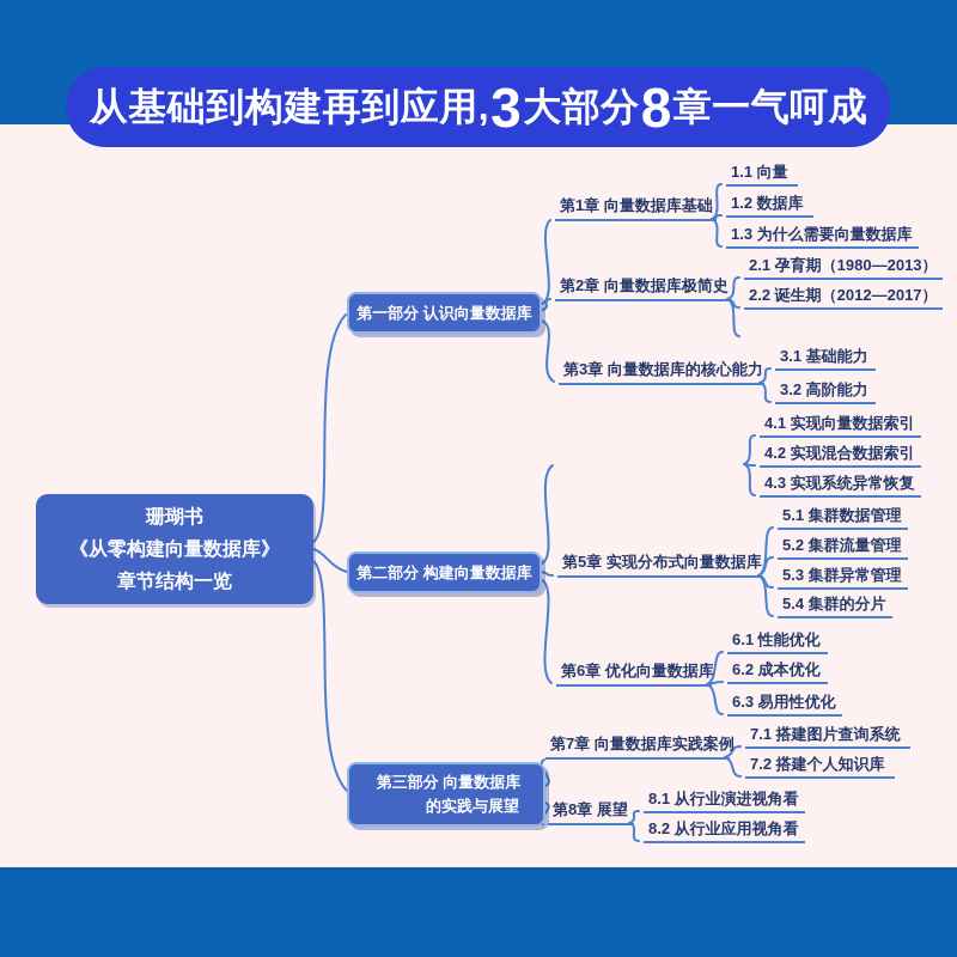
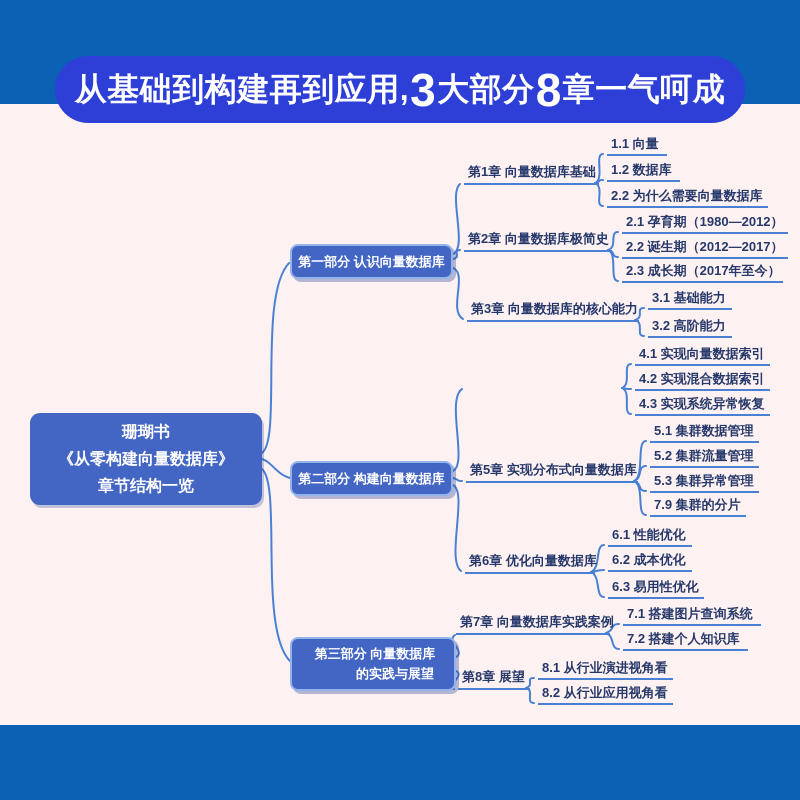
  从基础到构建再到应用,
  3
  大部分
  8
  章一气呵成
  珊瑚书
  《从零构建向量数据库》
  章节结构一览
  第一部分 认识向量数据库
  第二部分 构建向量数据库
  第三部分 向量数据库
  的实践与展望
  第1章 向量数据库基础
  第2章 向量数据库极简史
  第3章 向量数据库的核心能力
  第5章 实现分布式向量数据库
  第6章 优化向量数据库
  第7章 向量数据库实践案例
  第8章 展望
  1.1 向量
  1.2 数据库
- 1.3 为什么需要向量数据库
+ 2.2 为什么需要向量数据库
- 2.1 孕育期（1980—2013）
+ 2.1 孕育期（1980—2012）
  2.2 诞生期（2012—2017）
+ 2.3 成长期（2017年至今）
  3.1 基础能力
  3.2 高阶能力
  4.1 实现向量数据索引
  4.2 实现混合数据索引
  4.3 实现系统异常恢复
  5.1 集群数据管理
  5.2 集群流量管理
  5.3 集群异常管理
- 5.4 集群的分片
+ 7.9 集群的分片
  6.1 性能优化
  6.2 成本优化
  6.3 易用性优化
  7.1 搭建图片查询系统
  7.2 搭建个人知识库
  8.1 从行业演进视角看
  8.2 从行业应用视角看
